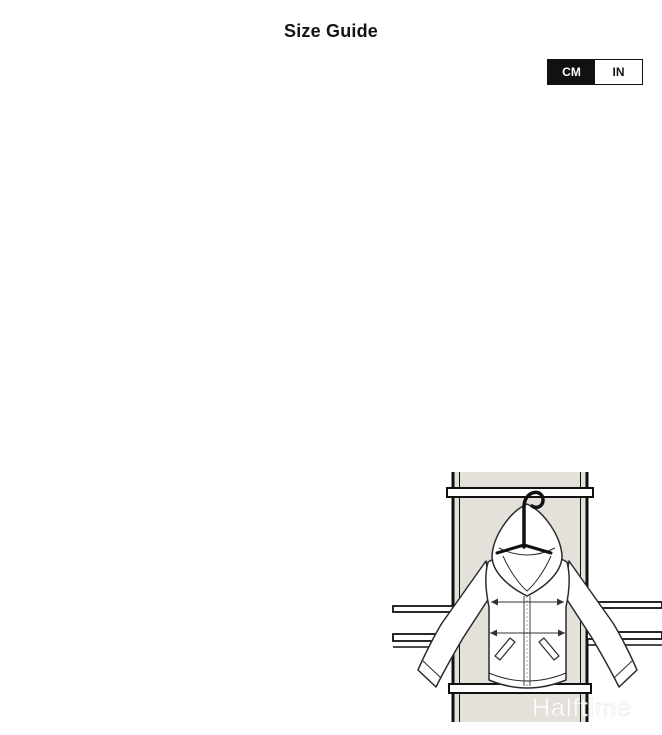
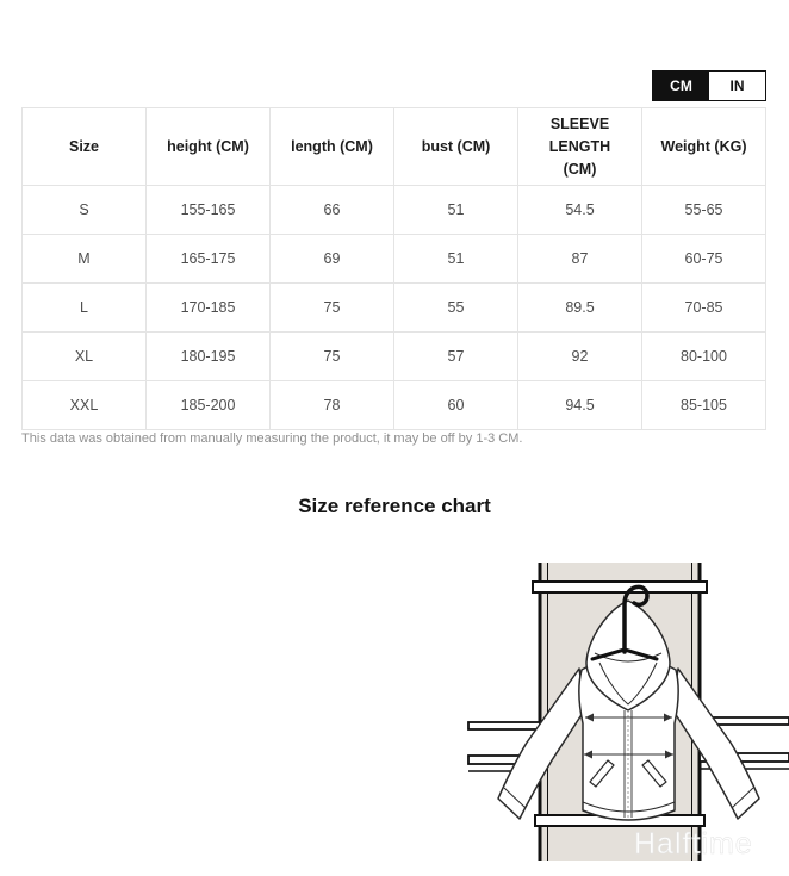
- Size Guide
  CM
  IN
+ Size	height (CM)	length (CM)	bust (CM)	SLEEVE LENGTH (CM)	Weight (KG)
+ S	155-165	66	51	54.5	55-65
+ M	165-175	69	51	87	60-75
+ L	170-185	75	55	89.5	70-85
+ XL	180-195	75	57	92	80-100
+ XXL	185-200	78	60	94.5	85-105
+ This data was obtained from manually measuring the product, it may be off by 1-3 CM.
+ Size reference chart
  Halftime
